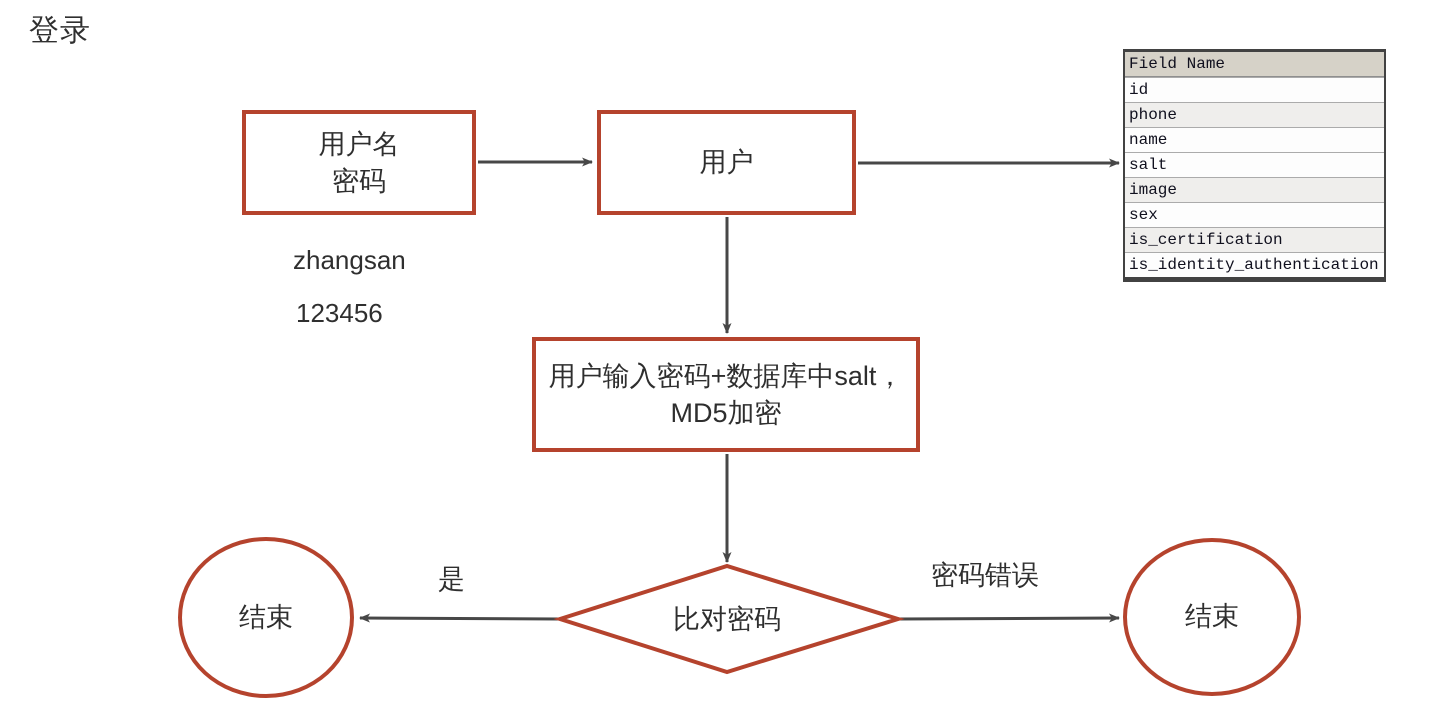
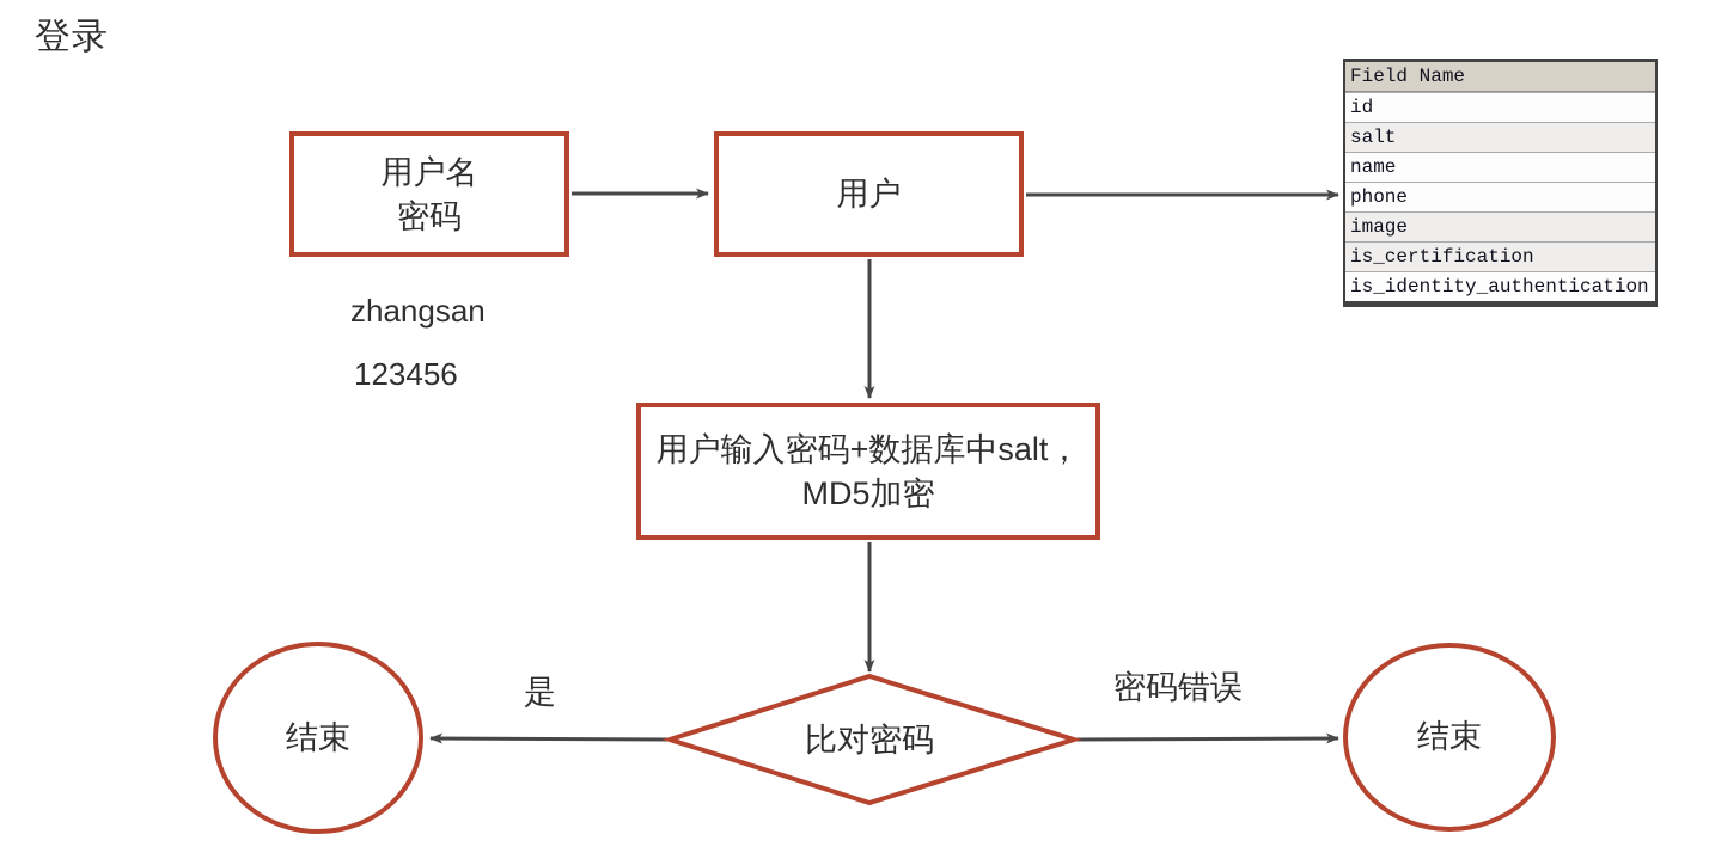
  登录
  用户名
  密码
  用户
  zhangsan
  123456
  用户输入密码+数据库中salt，
  MD5加密
  比对密码
  是
  密码错误
  结束
  结束
  Field Name
  id
- phone
+ salt
  name
- salt
+ phone
  image
- sex
  is_certification
  is_identity_authentication
